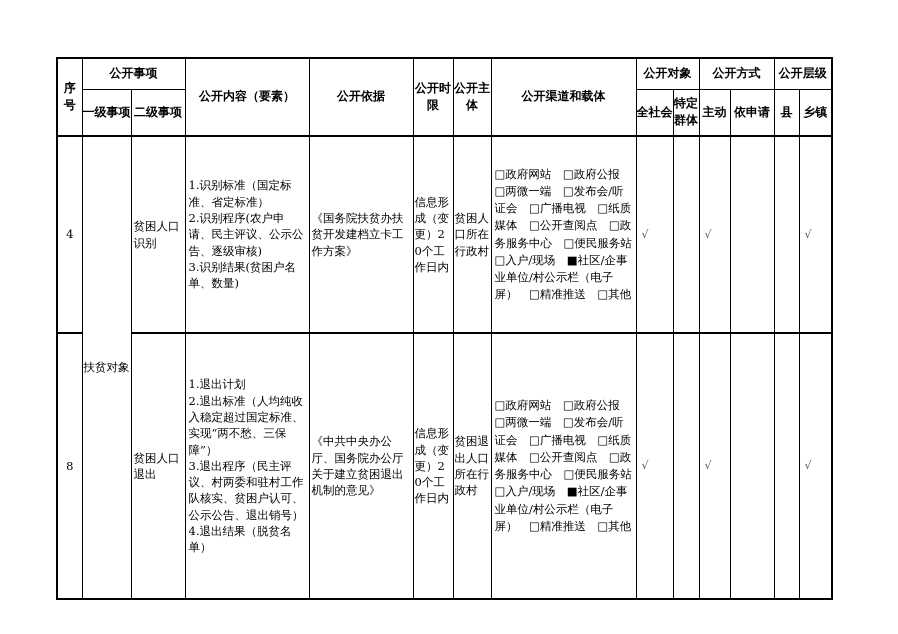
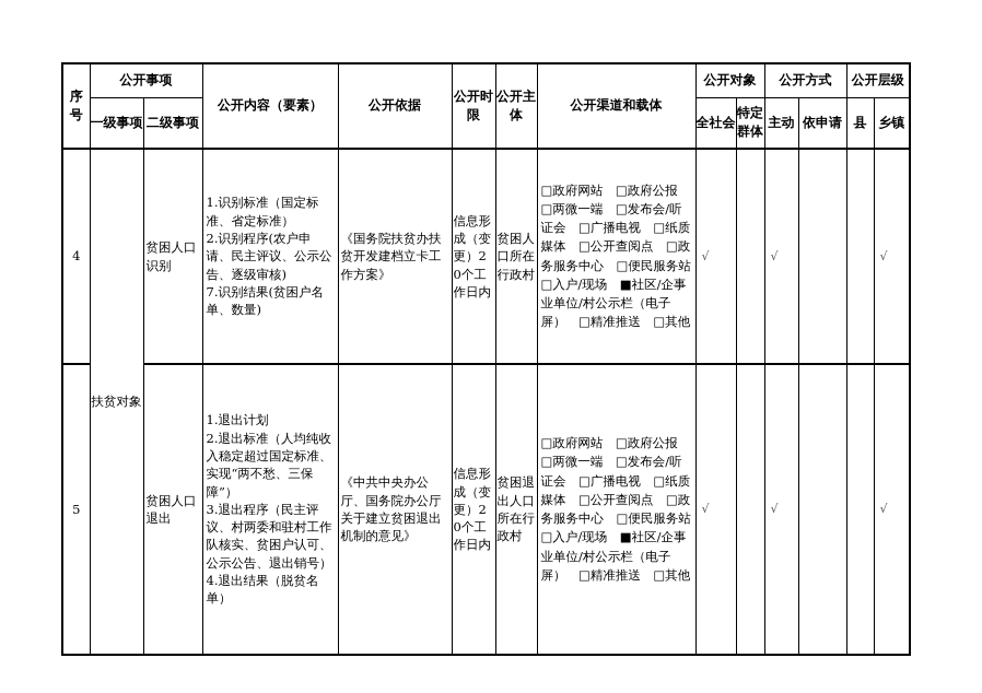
  序号	公开事项	公开内容（要素）	公开依据	公开时限	公开主体	公开渠道和载体	公开对象	公开方式	公开层级
  一级事项	二级事项	全社会	特定群体	主动	依申请	县	乡镇
- 4	扶贫对象	贫困人口识别	1.识别标准（国定标准、省定标准） 2.识别程序(农户申请、民主评议、公示公告、逐级审核) 3.识别结果(贫困户名单、数量)	《国务院扶贫办扶贫开发建档立卡工作方案》	信息形成（变更）20个工作日内	贫困人口所在行政村	□政府网站 □政府公报 □两微一端 □发布会/听证会 □广播电视 □纸质媒体 □公开查阅点 □政务服务中心 □便民服务站 □入户/现场 ■社区/企事业单位/村公示栏（电子屏） □精准推送 □其他	√		√			√
+ 4	扶贫对象	贫困人口识别	1.识别标准（国定标准、省定标准） 2.识别程序(农户申请、民主评议、公示公告、逐级审核) 7.识别结果(贫困户名单、数量)	《国务院扶贫办扶贫开发建档立卡工作方案》	信息形成（变更）20个工作日内	贫困人口所在行政村	□政府网站 □政府公报 □两微一端 □发布会/听证会 □广播电视 □纸质媒体 □公开查阅点 □政务服务中心 □便民服务站 □入户/现场 ■社区/企事业单位/村公示栏（电子屏） □精准推送 □其他	√		√			√
- 8	贫困人口退出	1.退出计划 2.退出标准（人均纯收入稳定超过国定标准、实现“两不愁、三保障”） 3.退出程序（民主评议、村两委和驻村工作队核实、贫困户认可、公示公告、退出销号） 4.退出结果（脱贫名单）	《中共中央办公厅、国务院办公厅关于建立贫困退出机制的意见》	信息形成（变更）20个工作日内	贫困退出人口所在行政村	□政府网站 □政府公报 □两微一端 □发布会/听证会 □广播电视 □纸质媒体 □公开查阅点 □政务服务中心 □便民服务站 □入户/现场 ■社区/企事业单位/村公示栏（电子屏） □精准推送 □其他	√		√			√
+ 5	贫困人口退出	1.退出计划 2.退出标准（人均纯收入稳定超过国定标准、实现“两不愁、三保障”） 3.退出程序（民主评议、村两委和驻村工作队核实、贫困户认可、公示公告、退出销号） 4.退出结果（脱贫名单）	《中共中央办公厅、国务院办公厅关于建立贫困退出机制的意见》	信息形成（变更）20个工作日内	贫困退出人口所在行政村	□政府网站 □政府公报 □两微一端 □发布会/听证会 □广播电视 □纸质媒体 □公开查阅点 □政务服务中心 □便民服务站 □入户/现场 ■社区/企事业单位/村公示栏（电子屏） □精准推送 □其他	√		√			√
